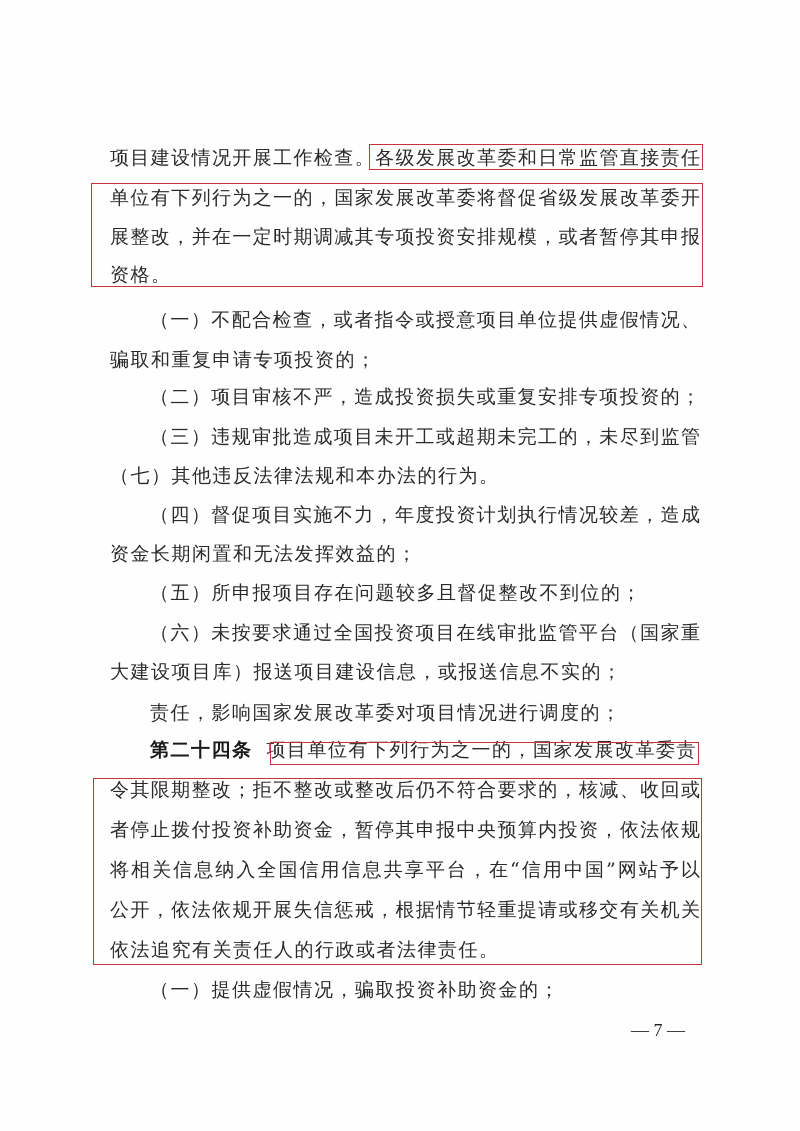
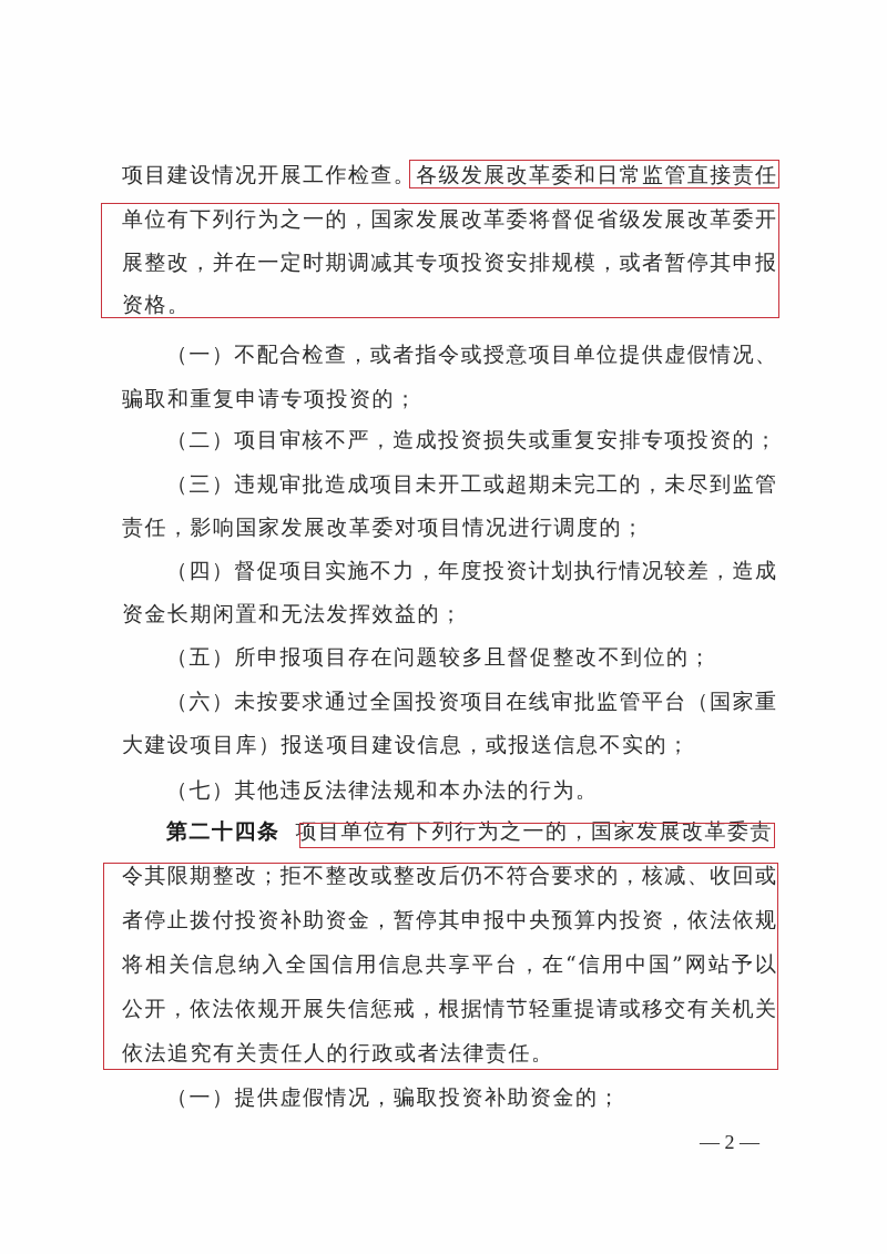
  项目建设情况开展工作检查。各级发展改革委和日常监管直接责任
  单位有下列行为之一的，国家发展改革委将督促省级发展改革委开
  展整改，并在一定时期调减其专项投资安排规模，或者暂停其申报
  资格。
  （一）不配合检查，或者指令或授意项目单位提供虚假情况、
  骗取和重复申请专项投资的；
  （二）项目审核不严，造成投资损失或重复安排专项投资的；
  （三）违规审批造成项目未开工或超期未完工的，未尽到监管
- （七）其他违反法律法规和本办法的行为。
+ 责任，影响国家发展改革委对项目情况进行调度的；
  （四）督促项目实施不力，年度投资计划执行情况较差，造成
  资金长期闲置和无法发挥效益的；
  （五）所申报项目存在问题较多且督促整改不到位的；
  （六）未按要求通过全国投资项目在线审批监管平台（国家重
  大建设项目库）报送项目建设信息，或报送信息不实的；
- 责任，影响国家发展改革委对项目情况进行调度的；
+ （七）其他违反法律法规和本办法的行为。
  第二十四条 项目单位有下列行为之一的，国家发展改革委责
  令其限期整改；拒不整改或整改后仍不符合要求的，核减、收回或
  者停止拨付投资补助资金，暂停其申报中央预算内投资，依法依规
  将相关信息纳入全国信用信息共享平台，在“信用中国”网站予以
  公开，依法依规开展失信惩戒，根据情节轻重提请或移交有关机关
  依法追究有关责任人的行政或者法律责任。
  （一）提供虚假情况，骗取投资补助资金的；
- — 7 —
+ — 2 —
